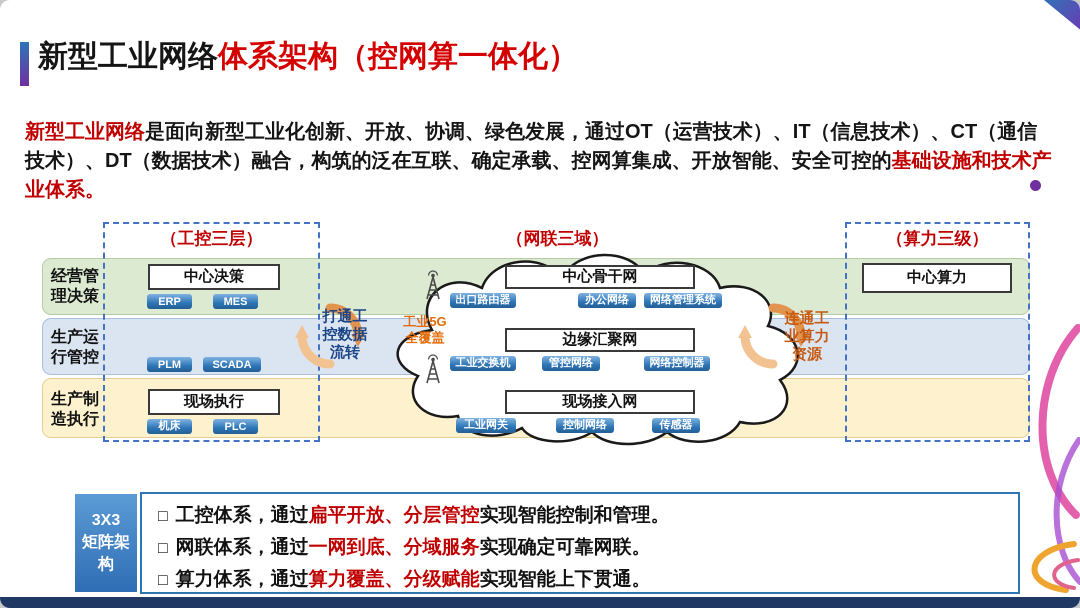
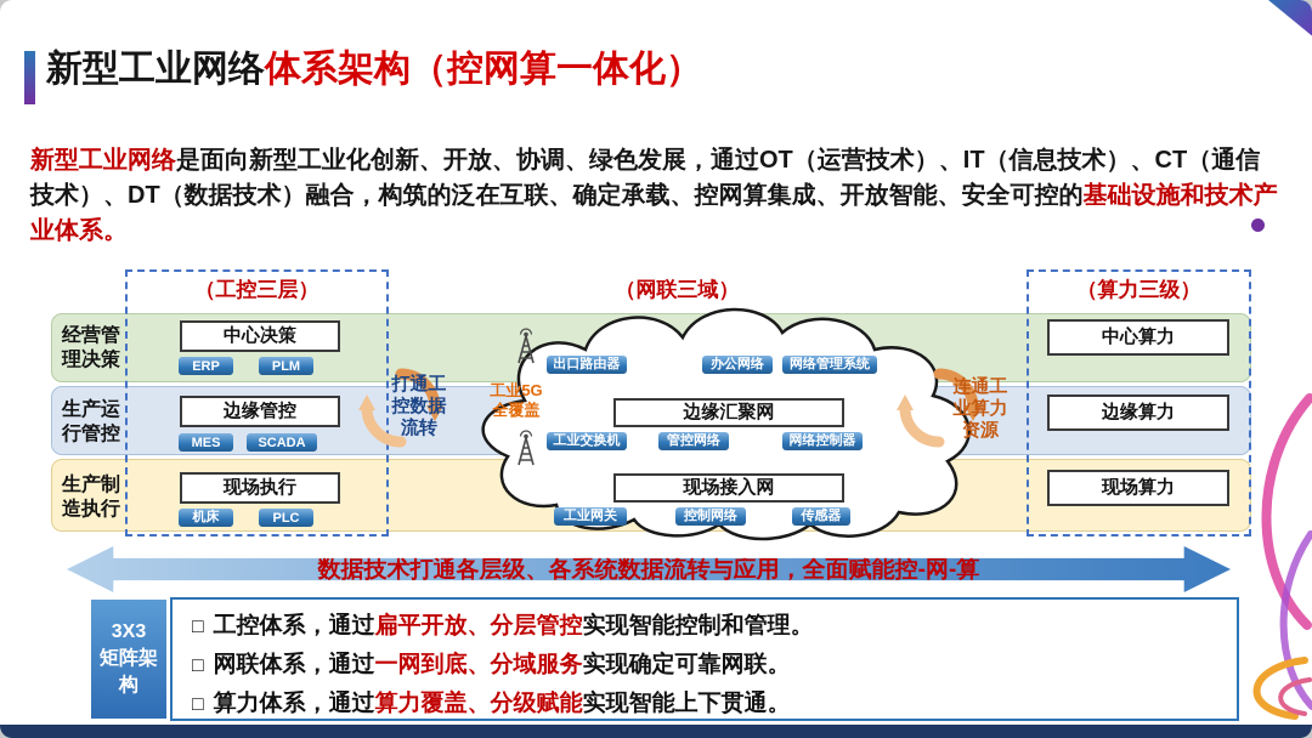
  新型工业网络体系架构（控网算一体化）
  新型工业网络是面向新型工业化创新、开放、协调、绿色发展，通过OT（运营技术）、IT（信息技术）、CT（通信技术）、DT（数据技术）融合，构筑的泛在互联、确定承载、控网算集成、开放智能、安全可控的基础设施和技术产业体系。
  （工控三层）
  （网联三域）
  （算力三级）
  经营管理决策
  生产运行管控
  生产制造执行
  中心决策
  ERP
- MES
+ PLM
+ 边缘管控
- PLM
+ MES
  SCADA
  现场执行
  机床
  PLC
- 中心骨干网
  出口路由器
  办公网络
  网络管理系统
  边缘汇聚网
  工业交换机
  管控网络
  网络控制器
  现场接入网
  工业网关
  控制网络
  传感器
  中心算力
+ 边缘算力
+ 现场算力
  打通工控数据流转
  连通工业算力资源
  工业5G
  全覆盖
+ 数据技术打通各层级、各系统数据流转与应用，全面赋能控-网-算
  3X3
  矩阵架
  构
  □ 工控体系，通过扁平开放、分层管控实现智能控制和管理。
  □ 网联体系，通过一网到底、分域服务实现确定可靠网联。
  □ 算力体系，通过算力覆盖、分级赋能实现智能上下贯通。
